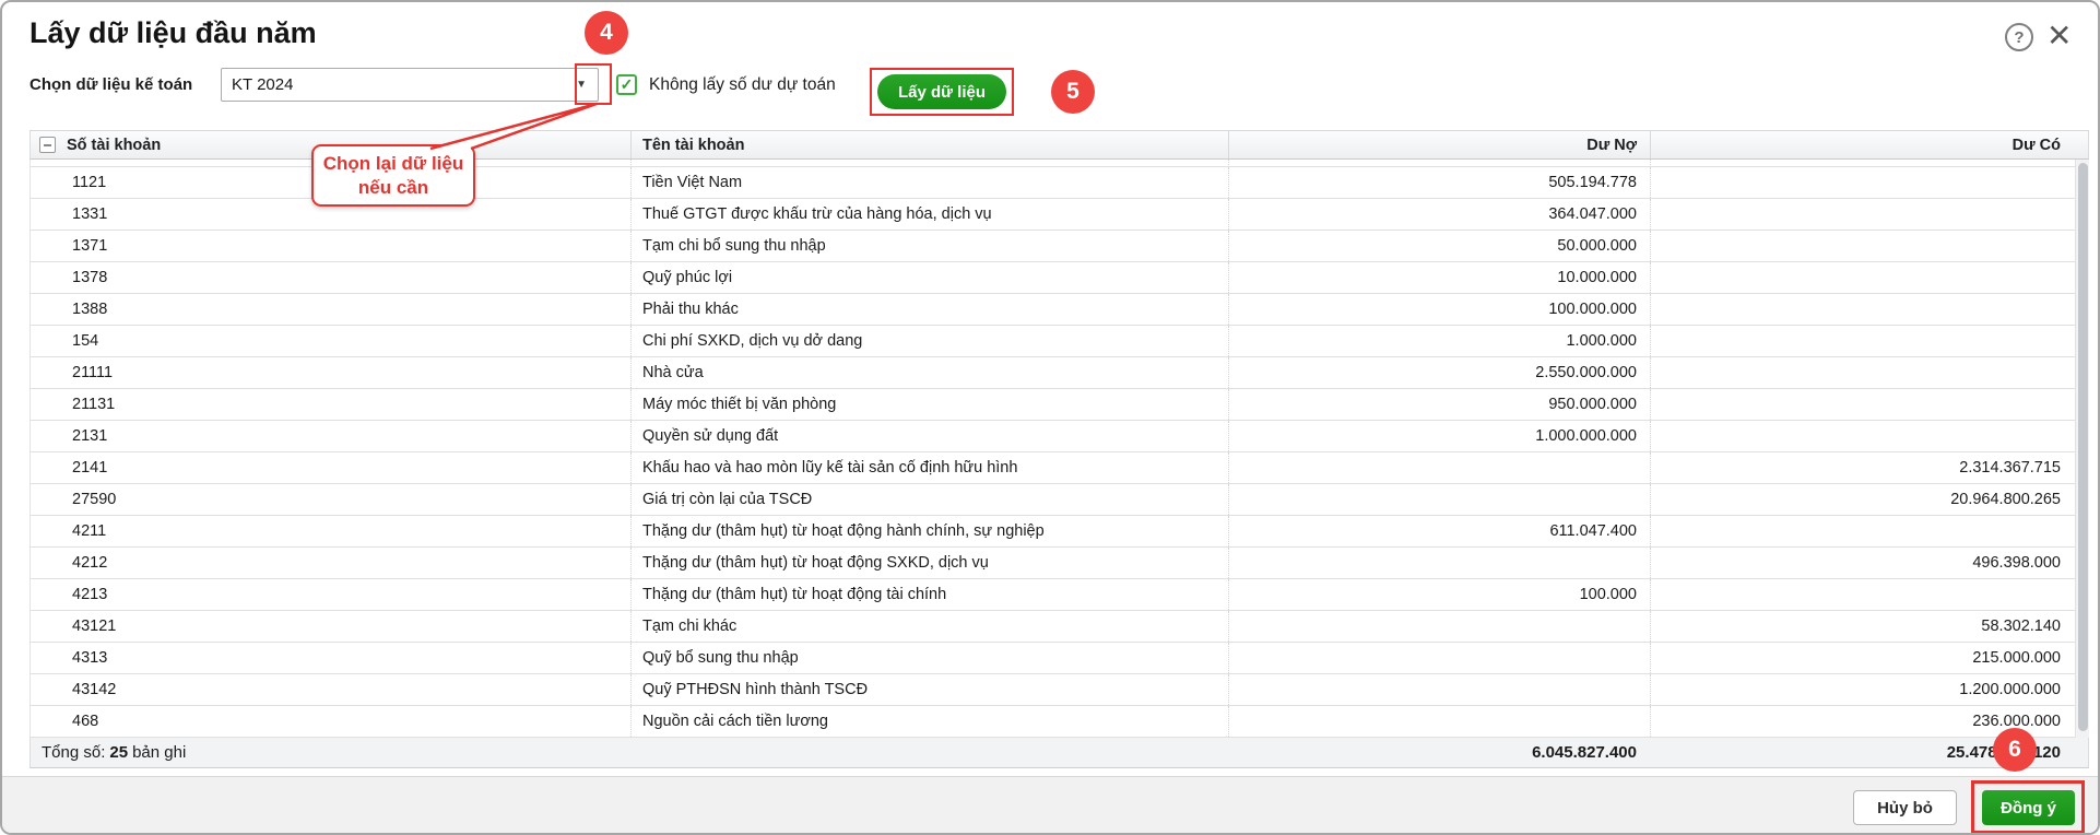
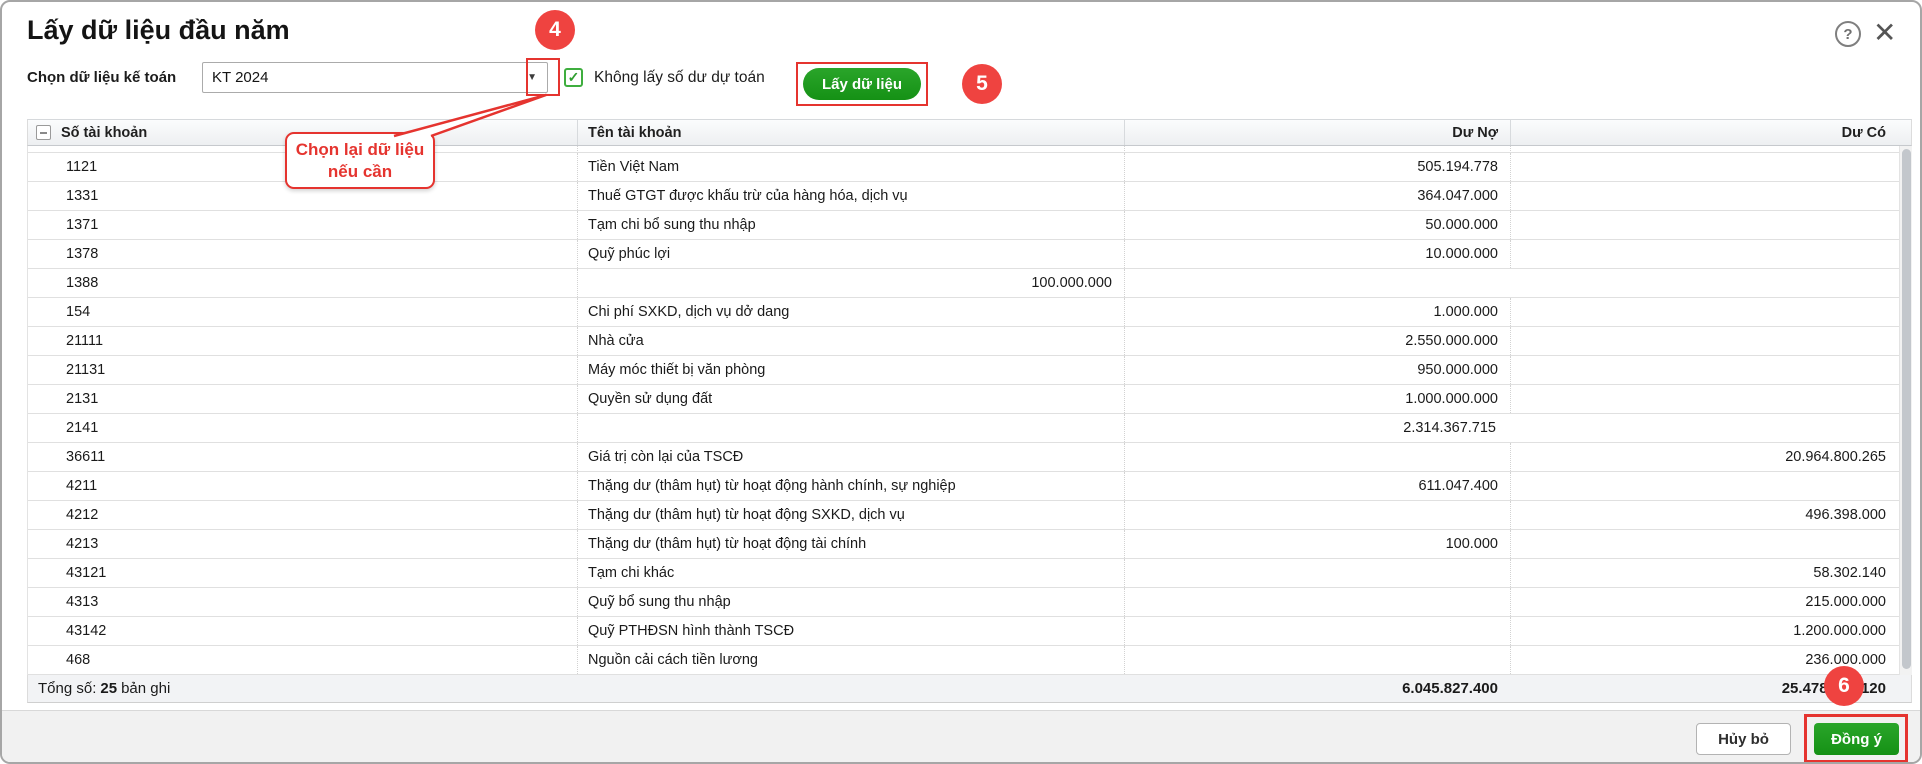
  Lấy dữ liệu đầu năm
  ?
  ✕
  Chọn dữ liệu kế toán
  KT 2024
  ▼
  ✓
  Không lấy số dư dự toán
  Lấy dữ liệu
  Số tài khoản
  Tên tài khoản
  Dư Nợ
  Dư Có
  1121
  Tiền Việt Nam
  505.194.778
  1331
  Thuế GTGT được khấu trừ của hàng hóa, dịch vụ
  364.047.000
  1371
  Tạm chi bổ sung thu nhập
  50.000.000
  1378
  Quỹ phúc lợi
  10.000.000
  1388
- Phải thu khác
  100.000.000
  154
  Chi phí SXKD, dịch vụ dở dang
  1.000.000
  21111
  Nhà cửa
  2.550.000.000
  21131
  Máy móc thiết bị văn phòng
  950.000.000
  2131
  Quyền sử dụng đất
  1.000.000.000
  2141
- Khấu hao và hao mòn lũy kế tài sản cố định hữu hình
  2.314.367.715
- 27590
+ 36611
  Giá trị còn lại của TSCĐ
  20.964.800.265
  4211
  Thặng dư (thâm hụt) từ hoạt động hành chính, sự nghiệp
  611.047.400
  4212
  Thặng dư (thâm hụt) từ hoạt động SXKD, dịch vụ
  496.398.000
  4213
  Thặng dư (thâm hụt) từ hoạt động tài chính
  100.000
  43121
  Tạm chi khác
  58.302.140
  4313
  Quỹ bổ sung thu nhập
  215.000.000
  43142
  Quỹ PTHĐSN hình thành TSCĐ
  1.200.000.000
  468
  Nguồn cải cách tiền lương
  236.000.000
  Tổng số:
  25
  bản ghi
  6.045.827.400
  Hủy bỏ
  Đồng ý
  Chọn lại dữ liệu
  nếu cần
  4
  5
  6
